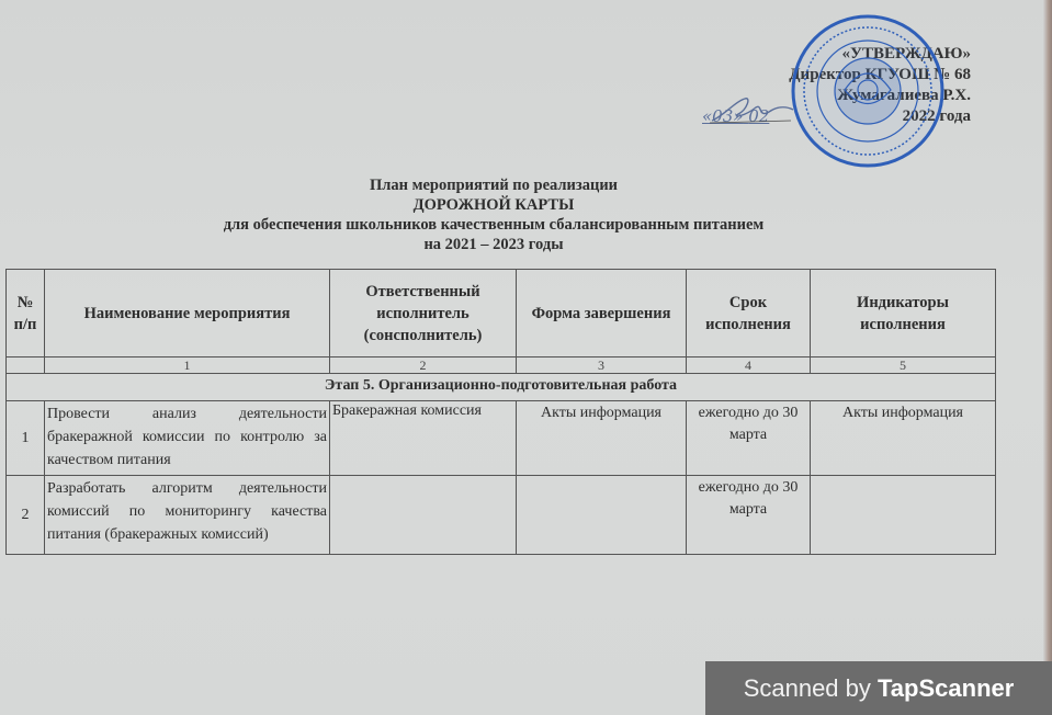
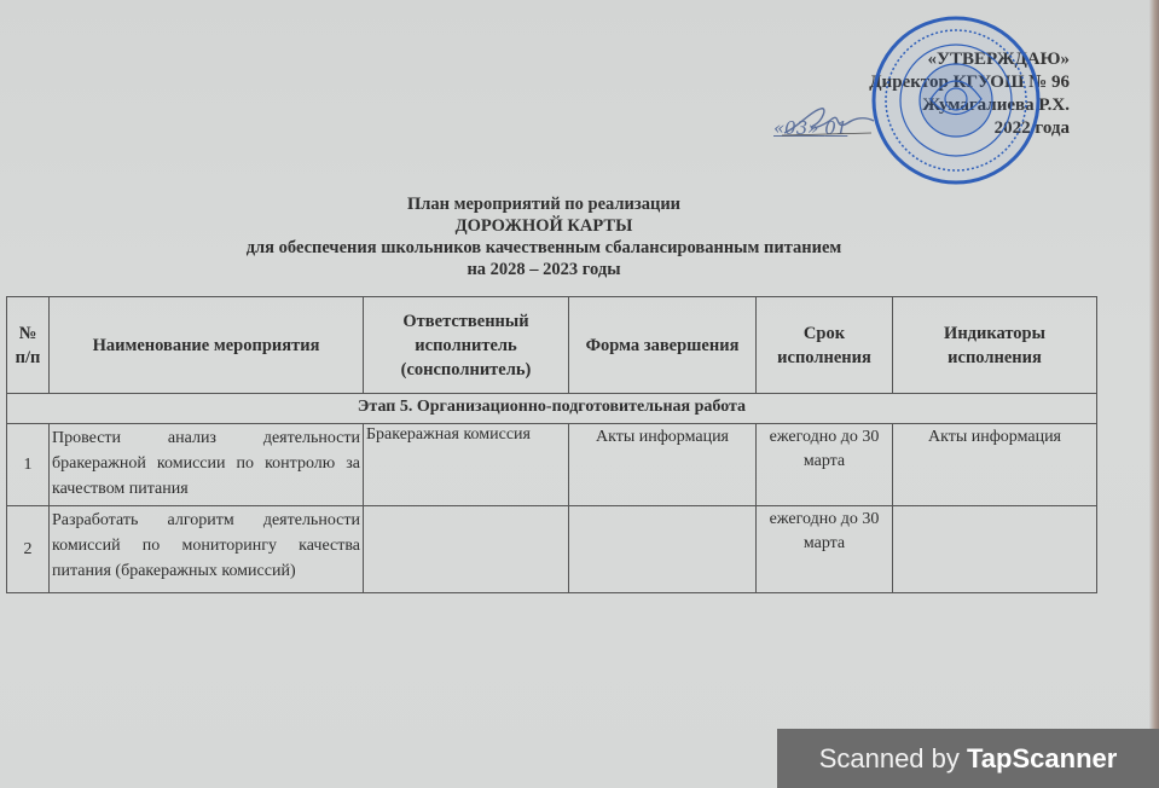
  «УТВЕРЖДАЮ»
- Директор КГУОШ № 68
+ Директор КГУОШ № 96
  Жумгалива Р.Х.
- «03 02
+ «03 01
  2022 года
  План мероприятий по реализации
  ДОРОЖНОЙ КАРТЫ
  для обеспечения школьников качественным сбалансированным питанием
- на 2021 – 2023 годы
+ на 2028 – 2023 годы
  № п/п	Наименование мероприятия	Ответственный исполнитель (сонсполнитель)	Форма завершения	Срок исполнения	Индикаторы исполнения
- 	1	2	3	4	5
  Этап 5. Организационно-подготовительная работа
  1	Провести анализ деятельности бракеражной комиссии по контролю за качеством питания	Бракеражная комиссия	Акты информация	ежегодно до 30 марта	Акты информация
  2	Разработать алгоритм деятельности комиссий по мониторингу качества питания (бракеражных комиссий)			ежегодно до 30 марта
  Scanned by TapScanner
